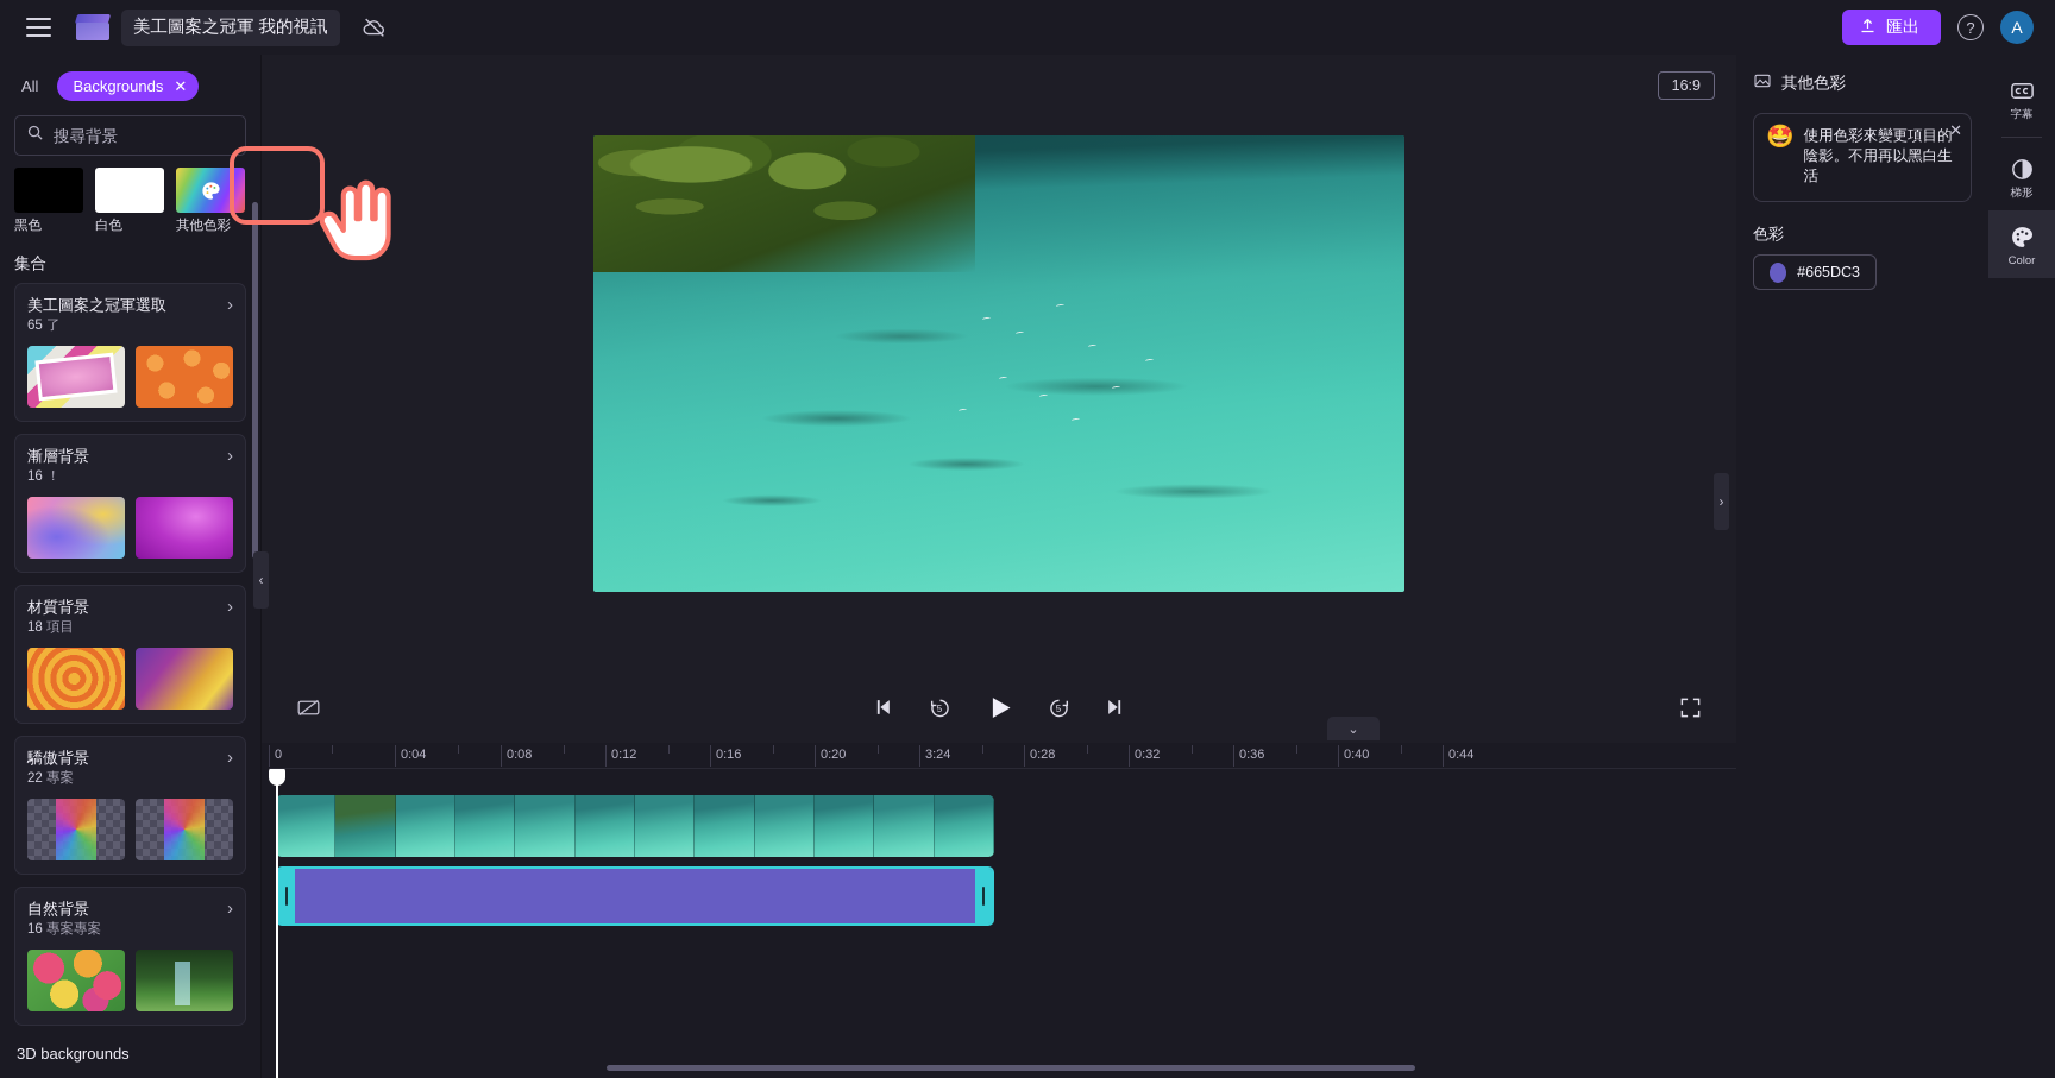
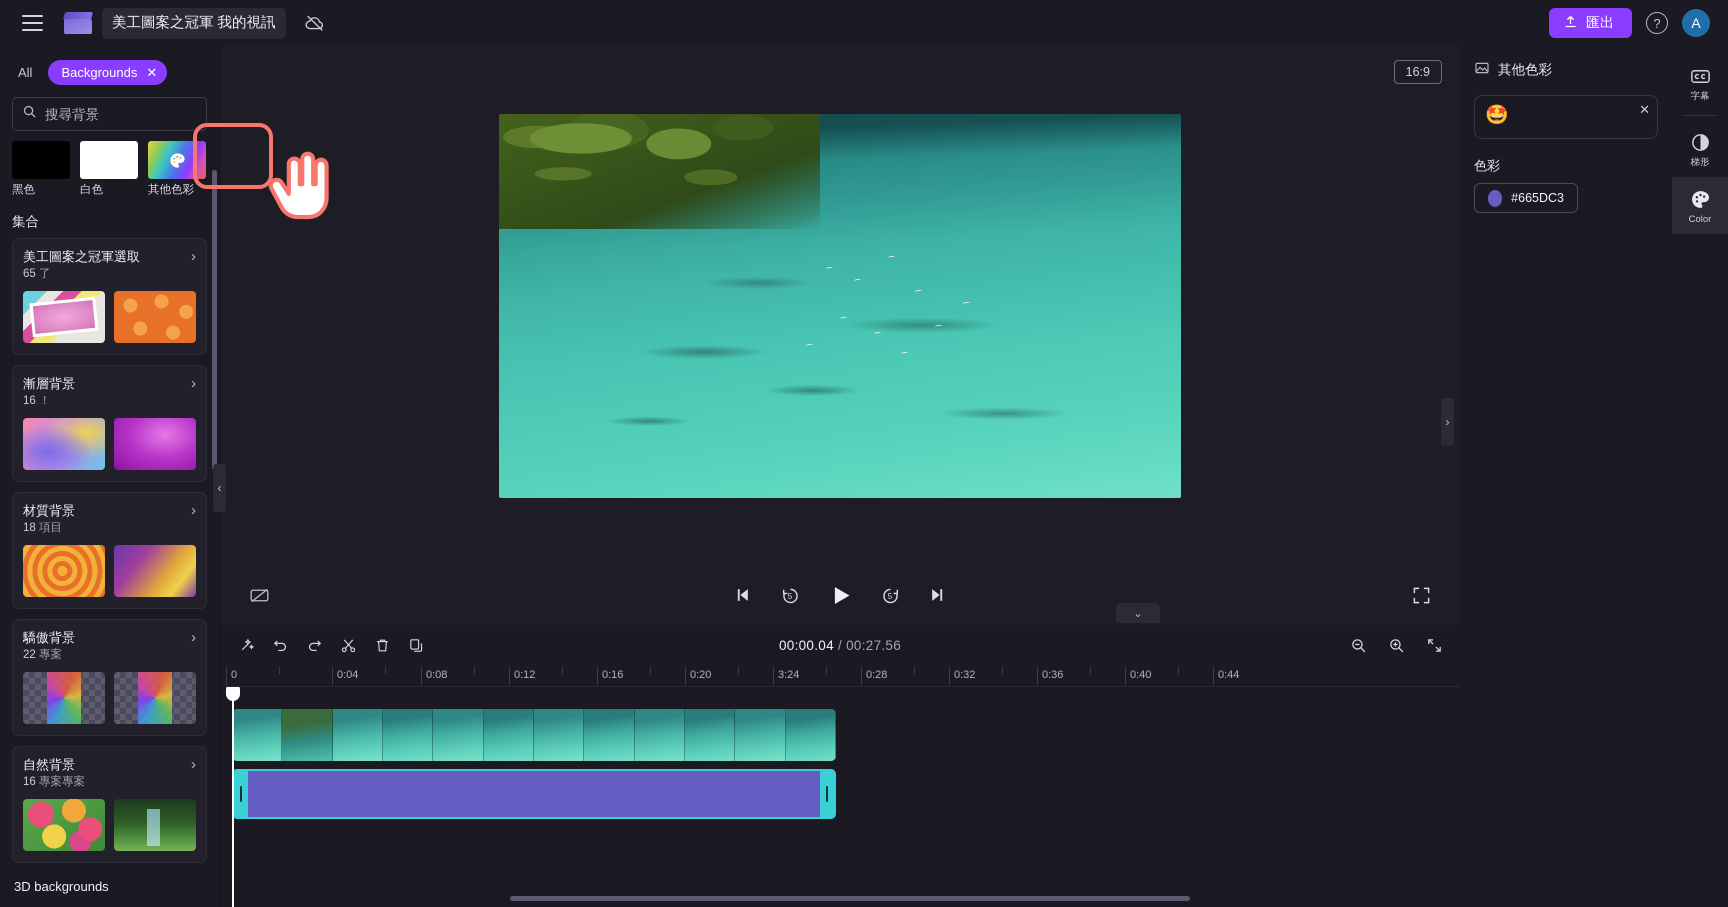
  美工圖案之冠軍 我的視訊
  匯出
  ?
  A
  All
  Backgrounds
  ✕
  搜尋背景
  黑色
  白色
  其他色彩
  集合
  美工圖案之冠軍選取
  65 了
  ›
  漸層背景
  16 ！
  ›
  材質背景
  18 項目
  ›
  驕傲背景
  22 專案
  ›
  自然背景
  16 專案專案
  ›
  3D backgrounds
  ‹
  16:9
  ›
  5
  5
  ⌄
+ 00:00.04 / 00:27.56
  0
  0:04
  0:08
  0:12
  0:16
  0:20
  3:24
  0:28
  0:32
  0:36
  0:40
  0:44
  其他色彩
  🤩
- 使用色彩來變更項目的陰影。不用再以黑白生活
  ✕
  色彩
  #665DC3
  字幕
  梯形
  Color
